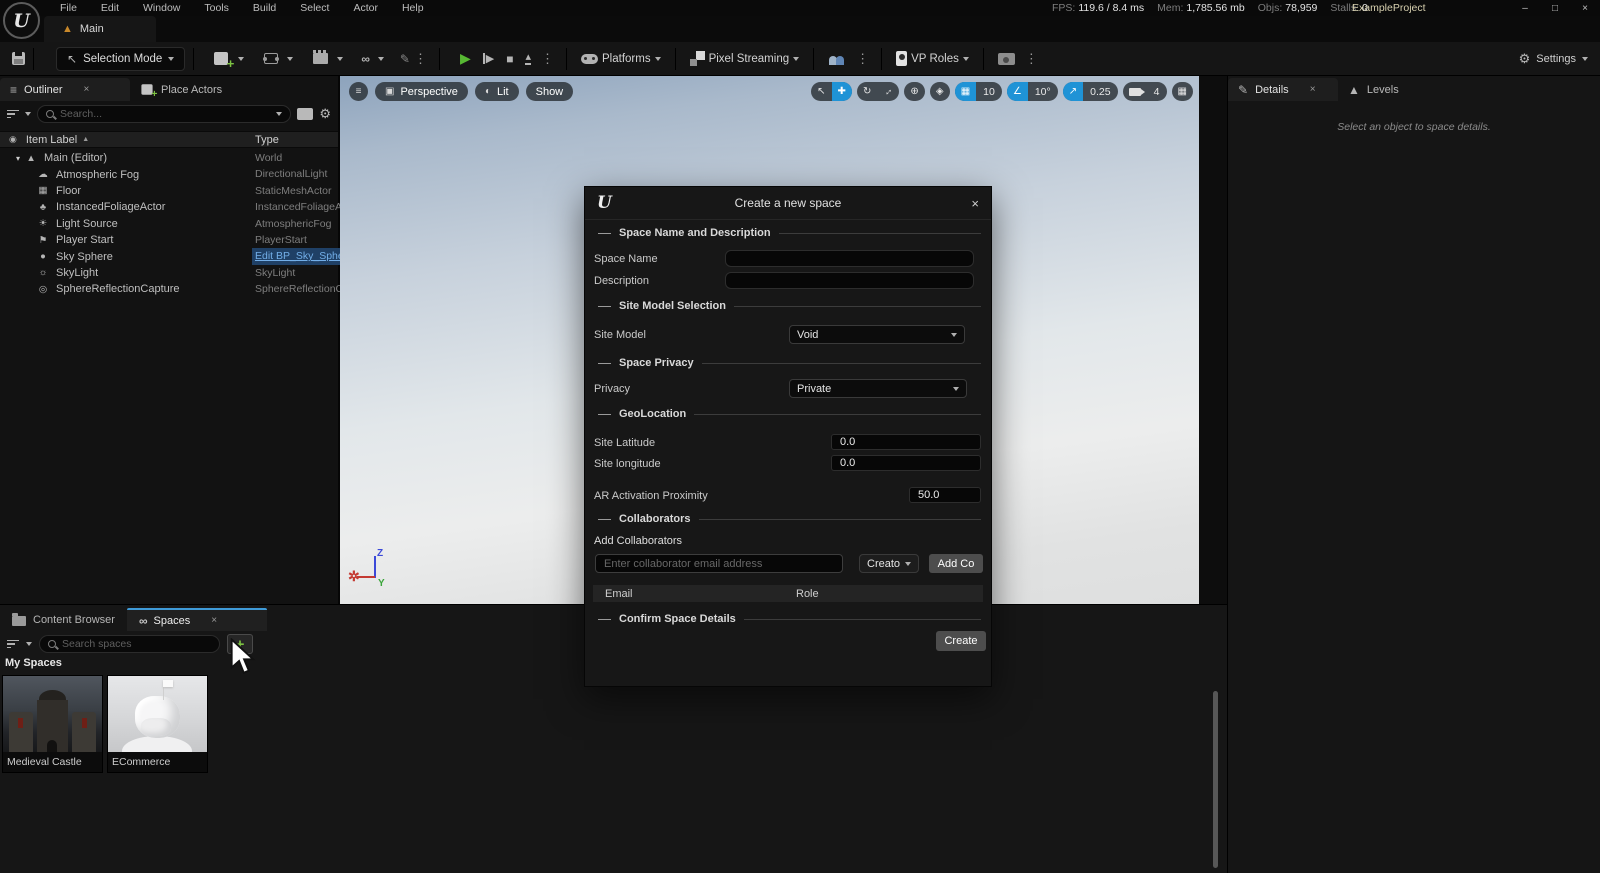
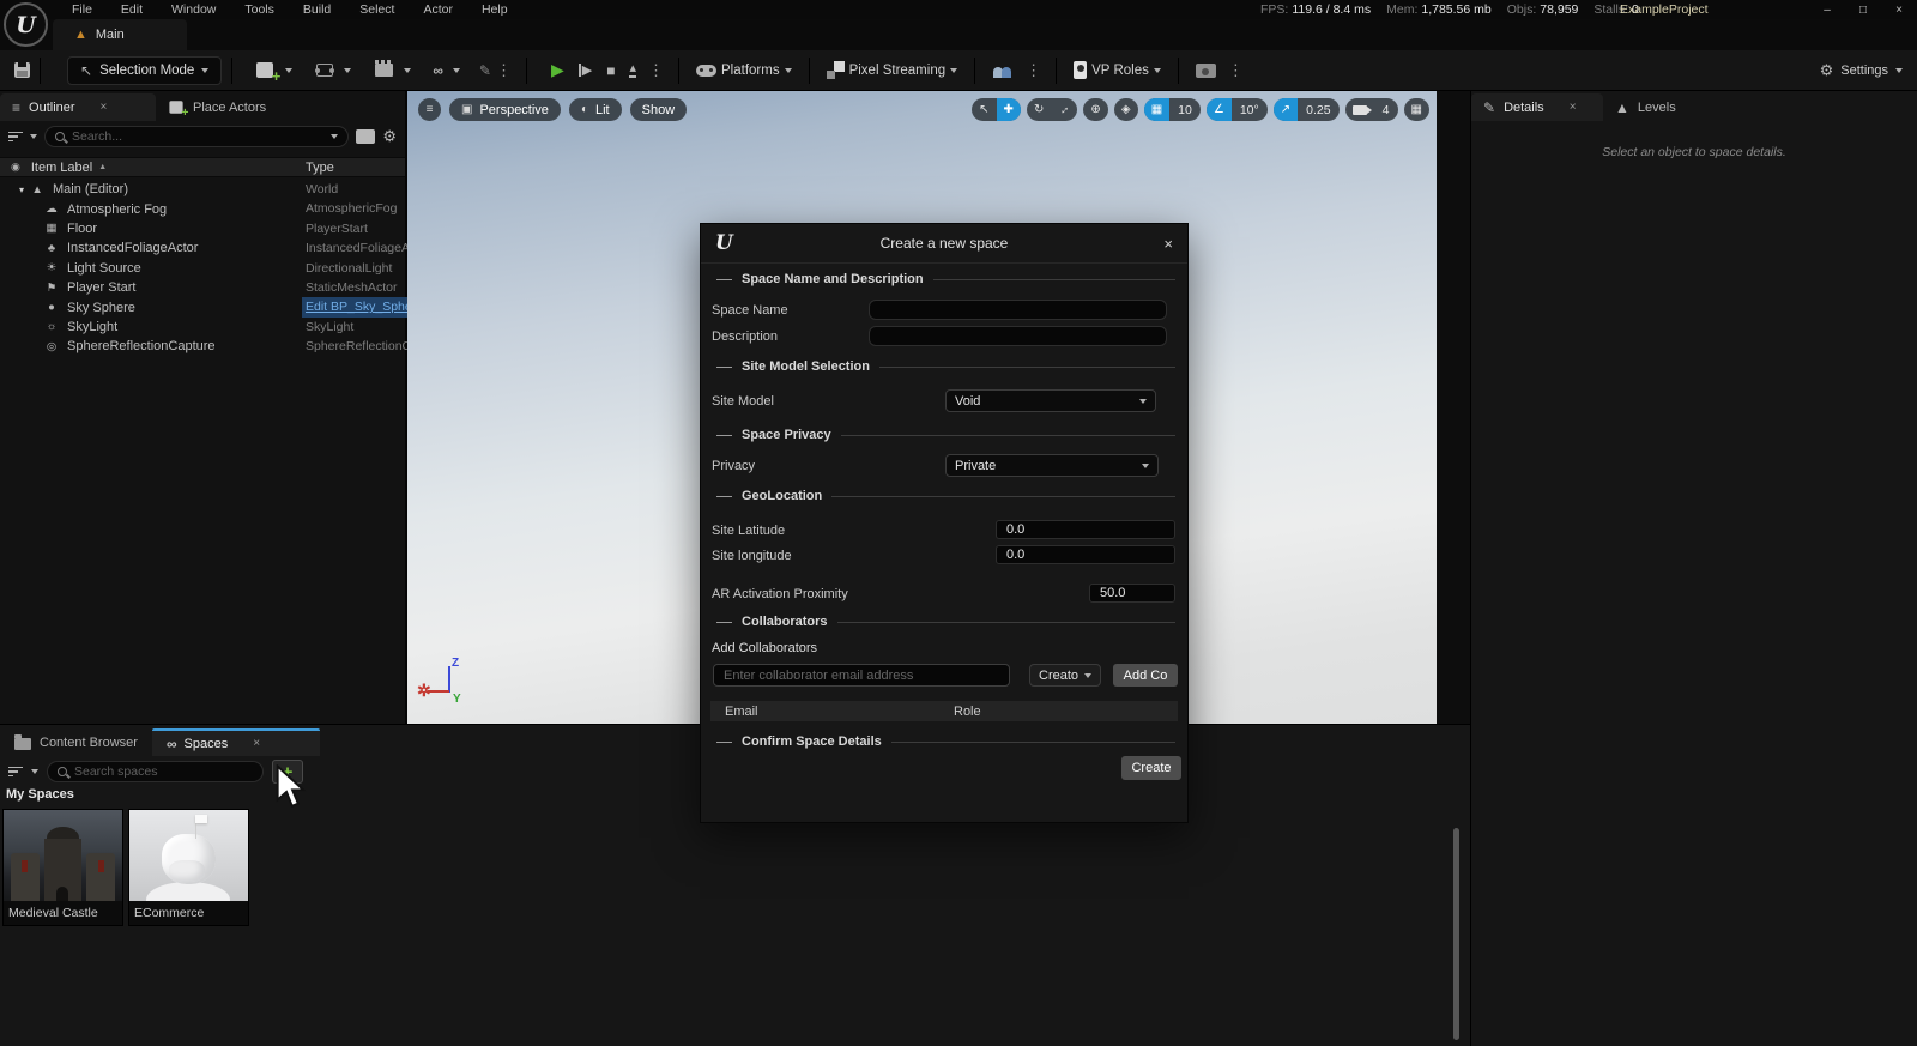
  File
  Edit
  Window
  Tools
  Build
  Select
  Actor
  Help
  FPS: 119.6 / 8.4 ms
  Mem: 1,785.56 mb
  Objs: 78,959
  Stalls: 0
  ExampleProject
  –
  □
  ×
  U
  ▲
  Main
  ↖
  Selection Mode
  ∞
  ✎
  ⋮
  ▶
  ▶
  ■
  ▴
  ⋮
  Platforms
  Pixel Streaming
  ⋮
  VP Roles
  ⋮
  ⚙
  Settings
  ≡
  Outliner
  ×
  Place Actors
  Search...
  ⚙
  ◉
  Item Label
  Type
  ▾
  ▲
  Main (Editor)
  World
  ☁
  Atmospheric Fog
- DirectionalLight
+ AtmosphericFog
  ▦
  Floor
- StaticMeshActor
+ PlayerStart
  ♣
  InstancedFoliageActor
  InstancedFoliageA
  ☀
  Light Source
- AtmosphericFog
+ DirectionalLight
  ⚑
  Player Start
- PlayerStart
+ StaticMeshActor
  ●
  Sky Sphere
  Edit BP_Sky_Sph
  ☼
  SkyLight
  SkyLight
  ◎
  SphereReflectionCapture
  SphereReflection
  ≡
  ▣
  Perspective
  ◐
  Lit
  Show
  ↖
  ✚
  ↻
  ⊕
  ◈
  ▦
  10
  ∠
  10°
  ↗
  0.25
  4
  ▦
  Z
  Y
  ✲
  ✎
  Details
  ×
  ▲
  Levels
  Select an object to space details.
  Content Browser
  ∞
  Spaces
  ×
  Search spaces
  +
  My Spaces
  Medieval Castle
  ECommerce
  U
  Create a new space
  ×
  Space Name and Description
  Space Name
  Description
  Site Model Selection
  Site Model
  Void
  Space Privacy
  Privacy
  Private
  GeoLocation
  Site Latitude
  0.0
  Site longitude
  0.0
  AR Activation Proximity
  50.0
  Collaborators
  Add Collaborators
  Enter collaborator email address
  Creato
  Add Co
  Email
  Role
  Confirm Space Details
  Create
